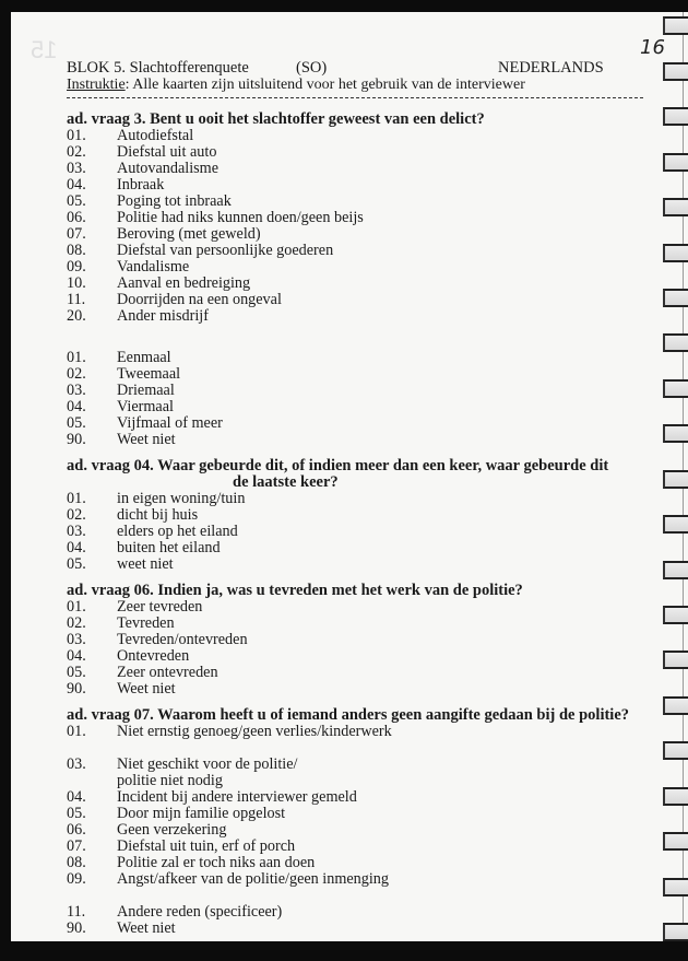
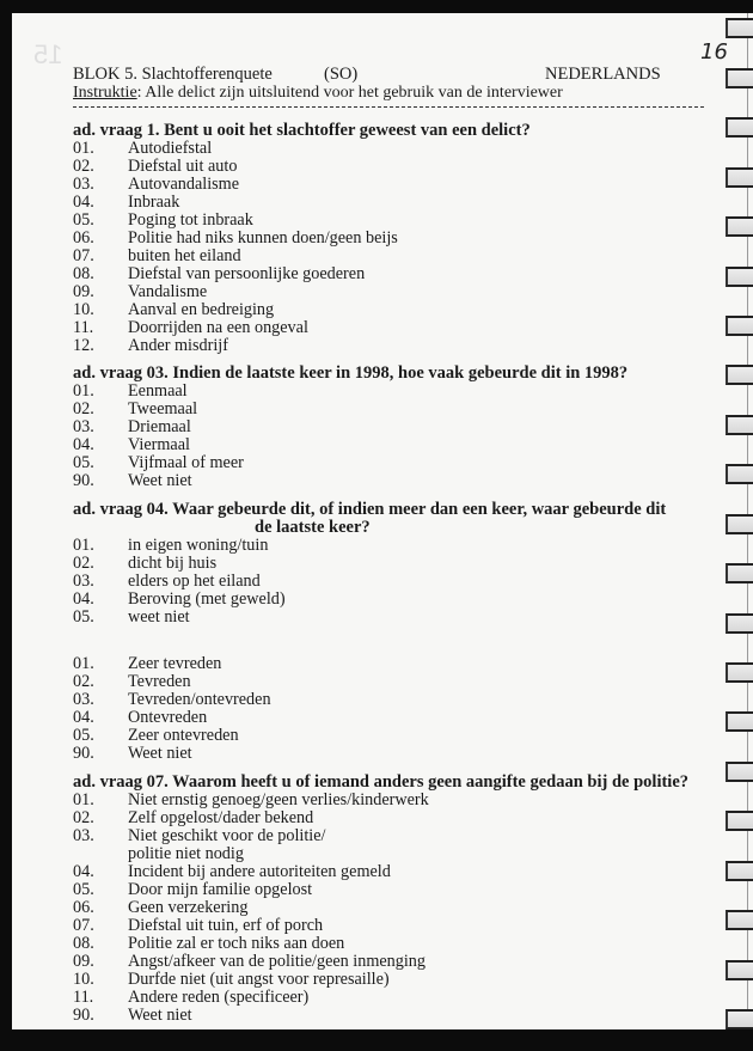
  16
  BLOK 5. Slachtofferenquete
  (SO)
  NEDERLANDS
- Instruktie: Alle kaarten zijn uitsluitend voor het gebruik van de interviewer
+ Instruktie: Alle delict zijn uitsluitend voor het gebruik van de interviewer
- ad. vraag 3. Bent u ooit het slachtoffer geweest van een delict?
+ ad. vraag 1. Bent u ooit het slachtoffer geweest van een delict?
  01. Autodiefstal
  02. Diefstal uit auto
  03. Autovandalisme
  04. Inbraak
  05. Poging tot inbraak
  06. Politie had niks kunnen doen/geen beijs
- 07. Beroving (met geweld)
+ 07. buiten het eiland
  08. Diefstal van persoonlijke goederen
  09. Vandalisme
  10. Aanval en bedreiging
  11. Doorrijden na een ongeval
- 20. Ander misdrijf
+ 12. Ander misdrijf
+ ad. vraag 03. Indien de laatste keer in 1998, hoe vaak gebeurde dit in 1998?
  01. Eenmaal
  02. Tweemaal
  03. Driemaal
  04. Viermaal
  05. Vijfmaal of meer
  90. Weet niet
  ad. vraag 04. Waar gebeurde dit, of indien meer dan een keer, waar gebeurde dit
  de laatste keer?
  01. in eigen woning/tuin
  02. dicht bij huis
  03. elders op het eiland
- 04. buiten het eiland
+ 04. Beroving (met geweld)
  05. weet niet
- ad. vraag 06. Indien ja, was u tevreden met het werk van de politie?
  01. Zeer tevreden
  02. Tevreden
  03. Tevreden/ontevreden
  04. Ontevreden
  05. Zeer ontevreden
  90. Weet niet
  ad. vraag 07. Waarom heeft u of iemand anders geen aangifte gedaan bij de politie?
  01. Niet ernstig genoeg/geen verlies/kinderwerk
+ 02. Zelf opgelost/dader bekend
  03. Niet geschikt voor de politie/
  politie niet nodig
- 04. Incident bij andere interviewer gemeld
+ 04. Incident bij andere autoriteiten gemeld
  05. Door mijn familie opgelost
  06. Geen verzekering
  07. Diefstal uit tuin, erf of porch
  08. Politie zal er toch niks aan doen
  09. Angst/afkeer van de politie/geen inmenging
+ 10. Durfde niet (uit angst voor represaille)
  11. Andere reden (specificeer)
  90. Weet niet
